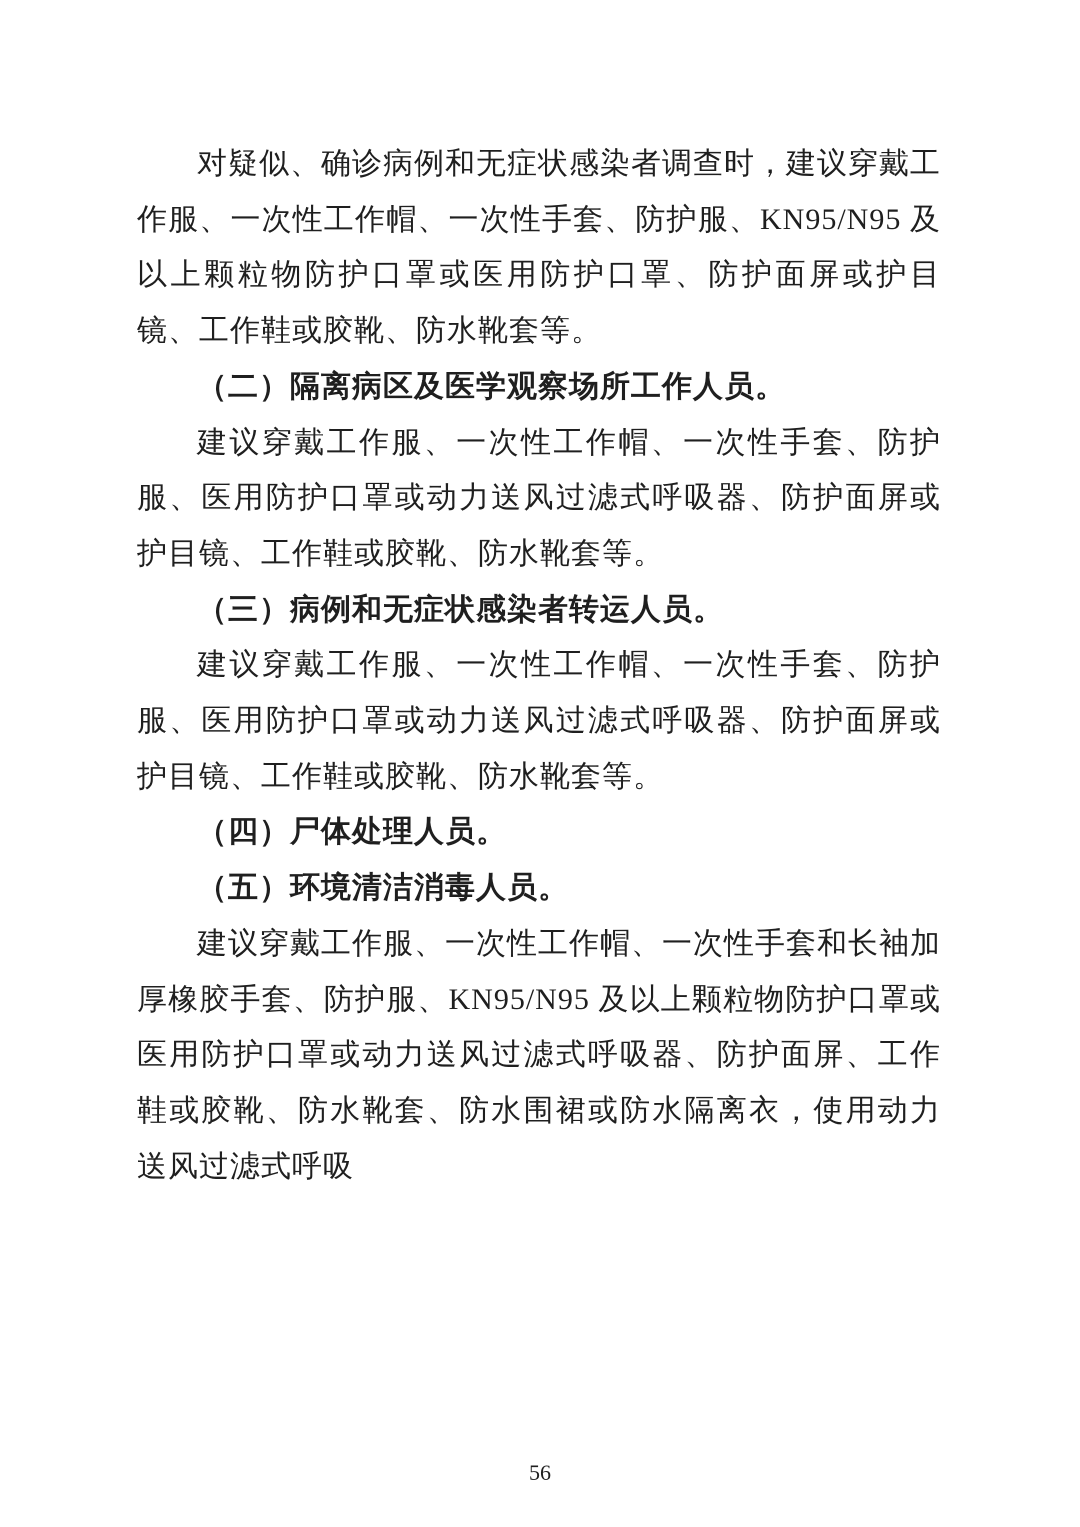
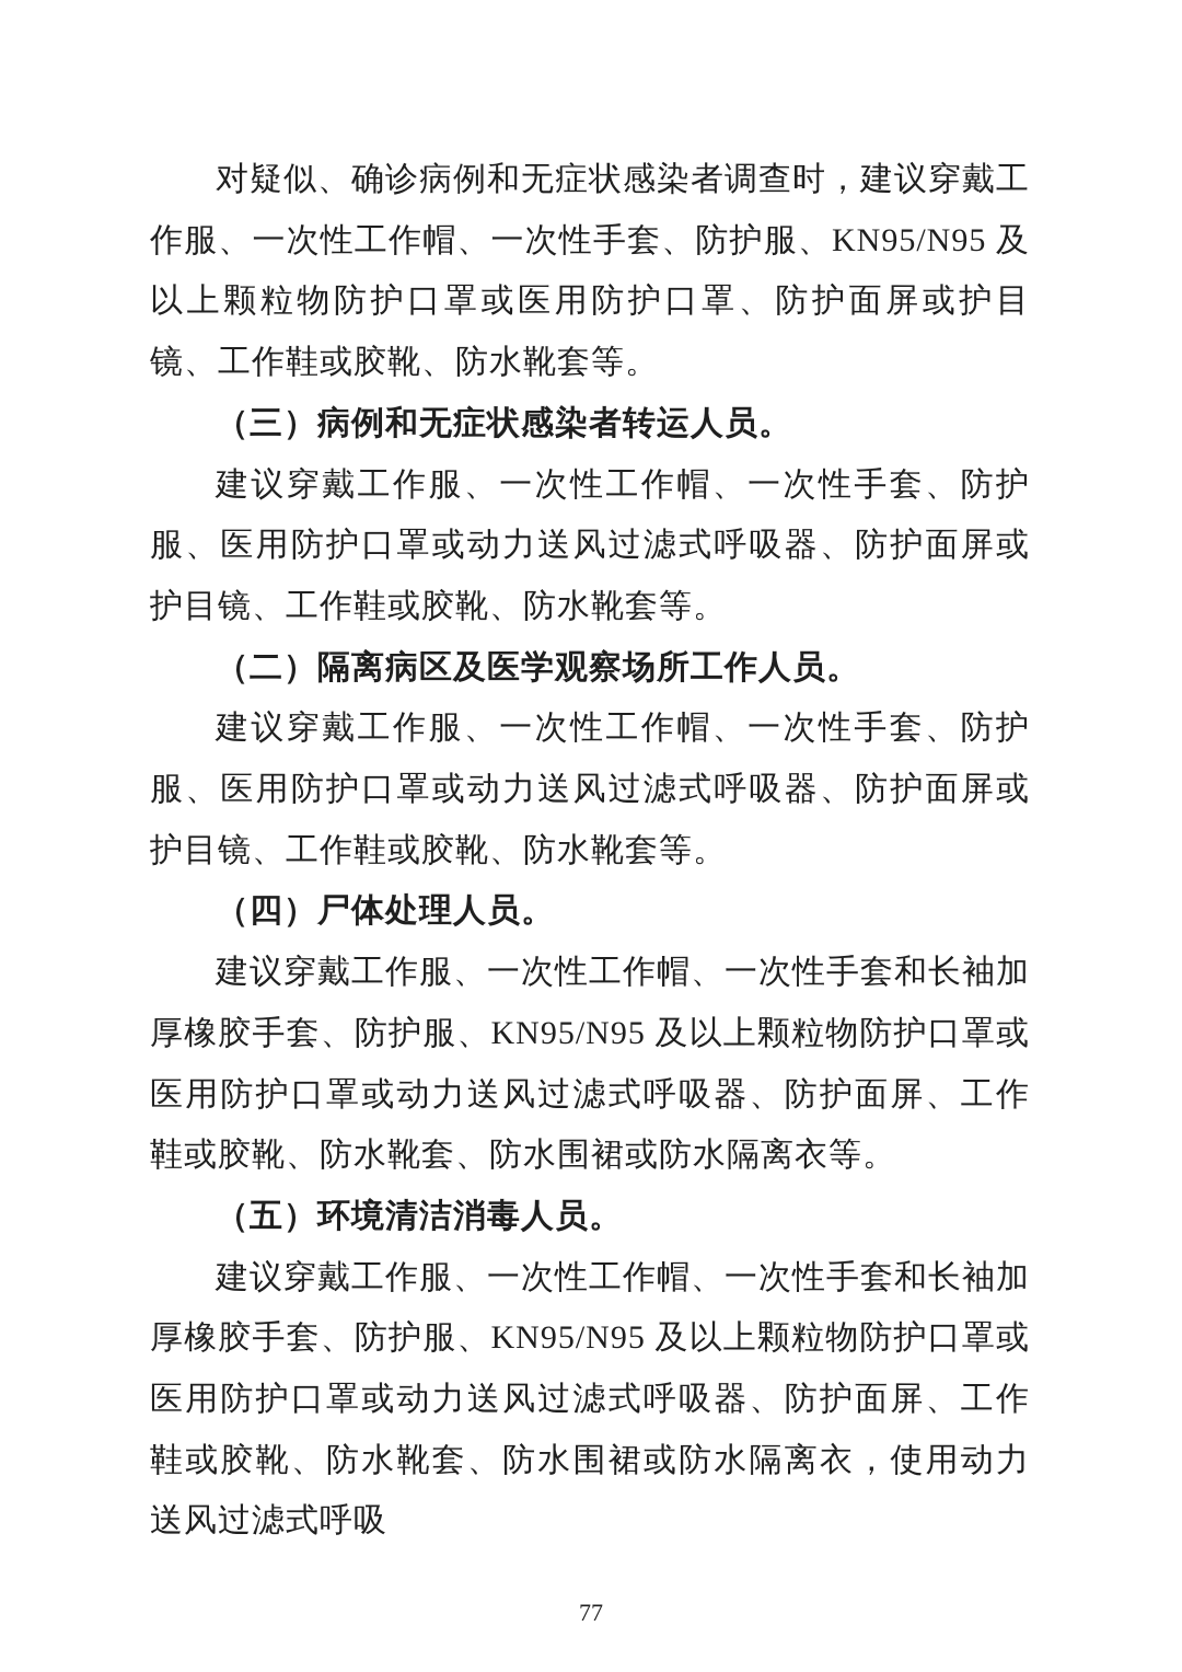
  对疑似、确诊病例和无症状感染者调查时，建议穿戴工作服、一次性工作帽、一次性手套、防护服、KN95/N95 及以上颗粒物防护口罩或医用防护口罩、防护面屏或护目镜、工作鞋或胶靴、防水靴套等。
- （二）隔离病区及医学观察场所工作人员。
+ （三）病例和无症状感染者转运人员。
  建议穿戴工作服、一次性工作帽、一次性手套、防护服、医用防护口罩或动力送风过滤式呼吸器、防护面屏或护目镜、工作鞋或胶靴、防水靴套等。
- （三）病例和无症状感染者转运人员。
+ （二）隔离病区及医学观察场所工作人员。
  建议穿戴工作服、一次性工作帽、一次性手套、防护服、医用防护口罩或动力送风过滤式呼吸器、防护面屏或护目镜、工作鞋或胶靴、防水靴套等。
  （四）尸体处理人员。
+ 建议穿戴工作服、一次性工作帽、一次性手套和长袖加厚橡胶手套、防护服、KN95/N95 及以上颗粒物防护口罩或医用防护口罩或动力送风过滤式呼吸器、防护面屏、工作鞋或胶靴、防水靴套、防水围裙或防水隔离衣等。
  （五）环境清洁消毒人员。
  建议穿戴工作服、一次性工作帽、一次性手套和长袖加厚橡胶手套、防护服、KN95/N95 及以上颗粒物防护口罩或医用防护口罩或动力送风过滤式呼吸器、防护面屏、工作鞋或胶靴、防水靴套、防水围裙或防水隔离衣，使用动力送风过滤式呼吸
- 56
+ 77
